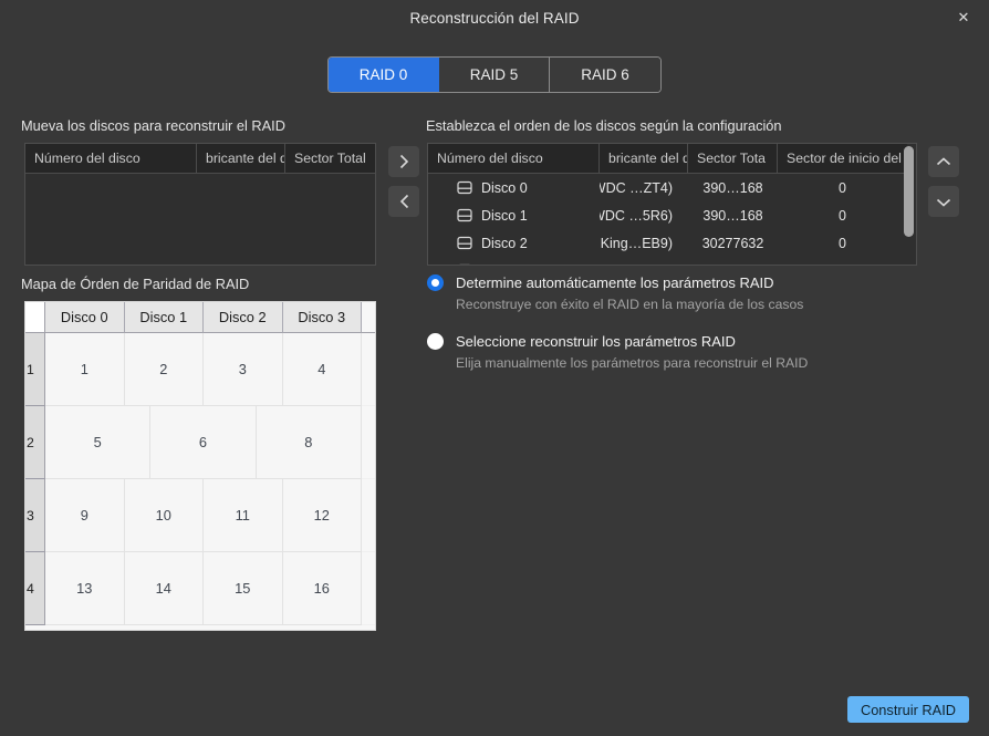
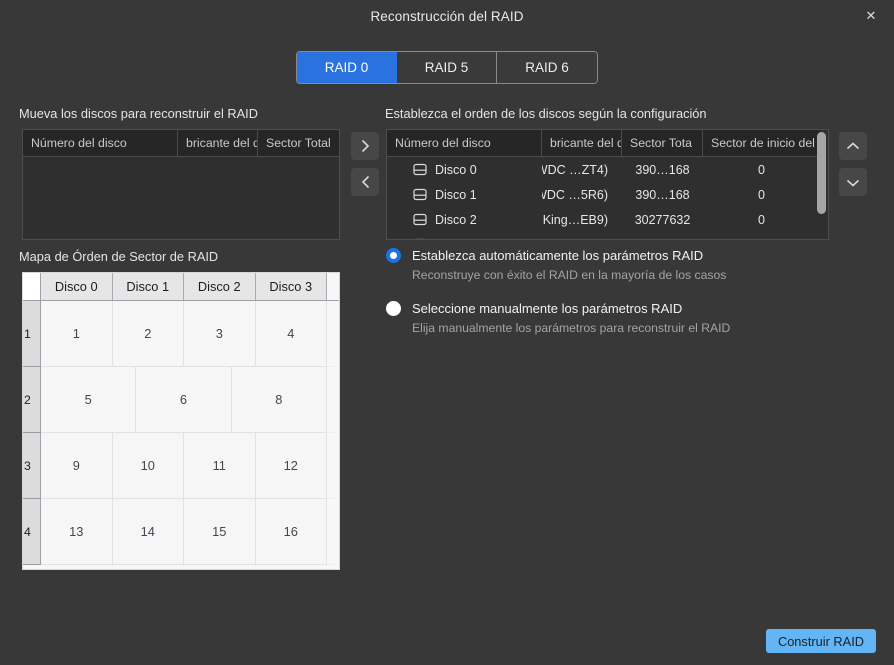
  Reconstrucción del RAID
  ✕
  RAID 0
  RAID 5
  RAID 6
  Mueva los discos para reconstruir el RAID
  Número del disco
  bricante del d
  Sector Total
  Establezca el orden de los discos según la configuración
  Número del disco
  bricante del d
  Sector Tota
  Sector de inicio del
  Disco 0
  WDC …ZT4)
  390…168
  0
  Disco 1
  DC …5R6)
  390…168
  0
  Disco 2
  King…EB9)
  30277632
  0
- Mapa de Órden de Paridad de RAID
+ Mapa de Órden de Sector de RAID
  Disco 0
  Disco 1
  Disco 2
  Disco 3
  1
  1
  2
  3
  4
  2
  5
  6
  8
  3
  9
  10
  11
  12
  4
  13
  14
  15
  16
- Determine automáticamente los parámetros RAID
+ Establezca automáticamente los parámetros RAID
  Reconstruye con éxito el RAID en la mayoría de los casos
- Seleccione reconstruir los parámetros RAID
+ Seleccione manualmente los parámetros RAID
  Elija manualmente los parámetros para reconstruir el RAID
  Construir RAID
